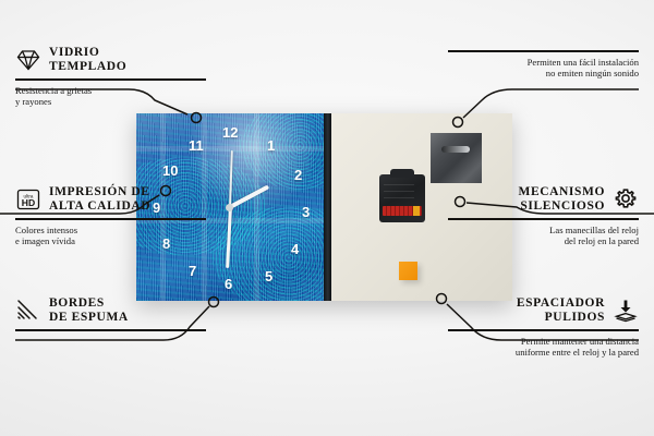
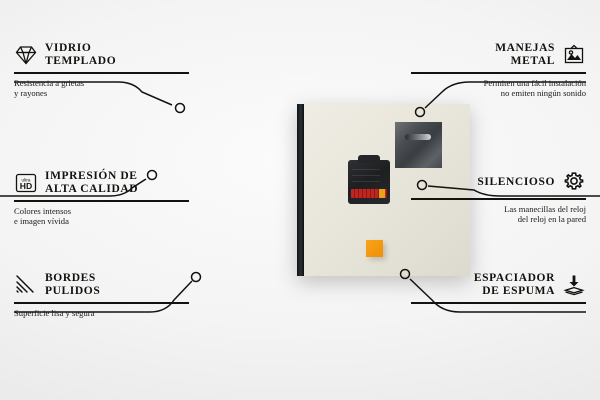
- 12
- 1
- 2
- 3
- 4
- 5
- 6
- 7
- 8
- 9
- 10
- 11
  VIDRIO
  TEMPLADO
  Resistencia a grietas
  y rayones
  HD
  IMPRESIÓN DE
  ALTA CALIDAD
  Colores intensos
  e imagen vívida
  BORDES
- DE ESPUMA
+ PULIDOS
+ Superficie lisa y segura
+ MANEJAS
+ METAL
  Permiten una fácil instalación
  no emiten ningún sonido
- MECANISMO
  SILENCIOSO
  Las manecillas del reloj
  del reloj en la pared
  ESPACIADOR
- PULIDOS
+ DE ESPUMA
- Permite mantener una distancia
- uniforme entre el reloj y la pared
